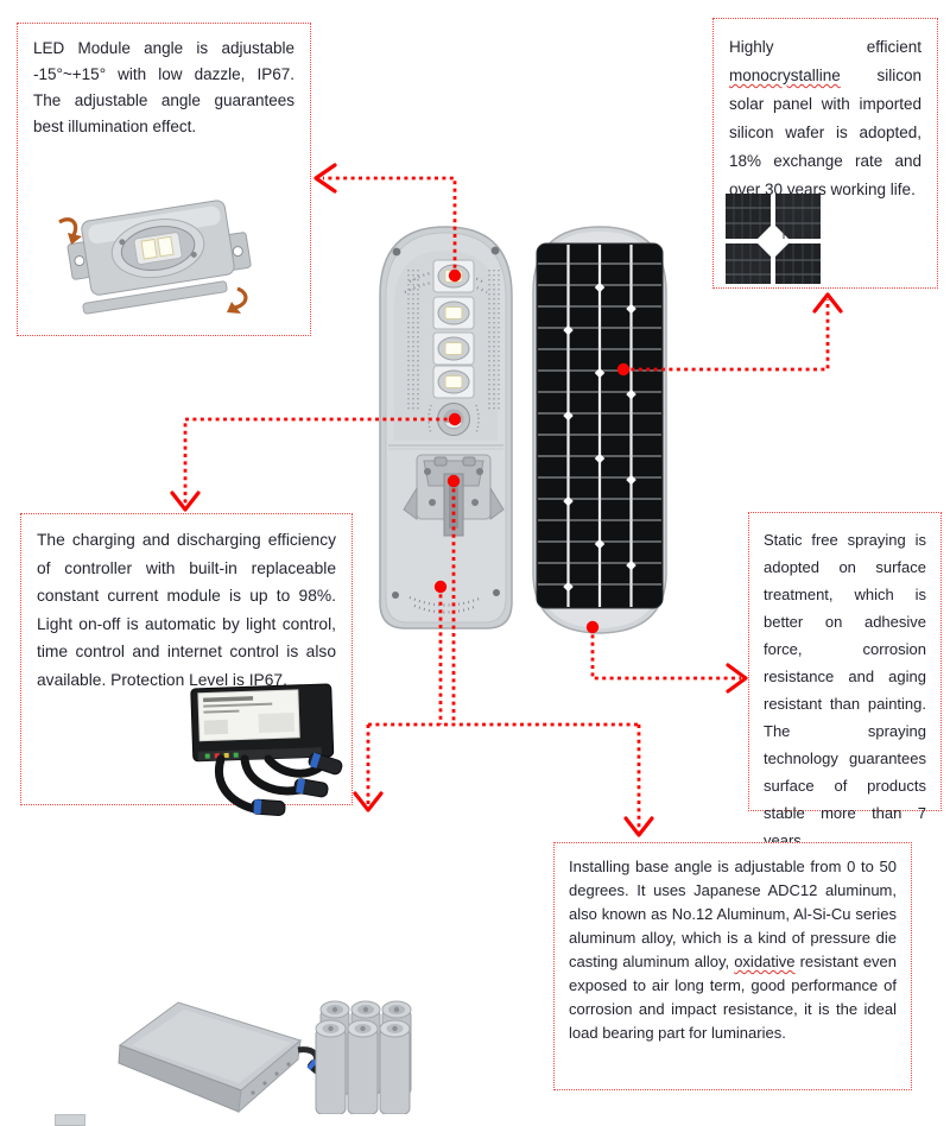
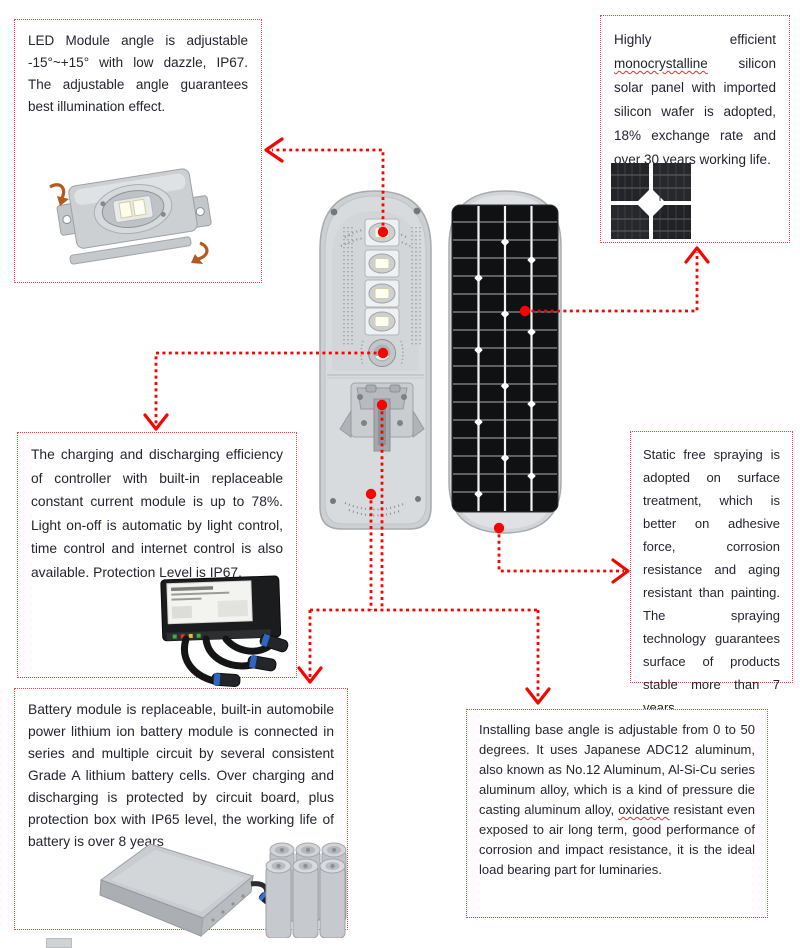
  LED Module angle is adjustable -15°~+15° with low dazzle, IP67. The adjustable angle guarantees best illumination effect.
  Highly efficient monocrystalline silicon solar panel with imported silicon wafer is adopted, 18% exchange rate and over 30 years working life.
- The charging and discharging efficiency of controller with built-in replaceable constant current module is up to 98%. Light on-off is automatic by light control, time control and internet control is also available. Protection Level is IP67.
+ The charging and discharging efficiency of controller with built-in replaceable constant current module is up to 78%. Light on-off is automatic by light control, time control and internet control is also available. Protection Level is IP67.
  Static free spraying is adopted on surface treatment, which is better on adhesive force, corrosion resistance and aging resistant than painting. The spraying technology guarantees surface of products stable more than 7 years.
+ Battery module is replaceable, built-in automobile power lithium ion battery module is connected in series and multiple circuit by several consistent Grade A lithium battery cells. Over charging and discharging is protected by circuit board, plus protection box with IP65 level, the working life of battery is over 8 years
  Installing base angle is adjustable from 0 to 50 degrees. It uses Japanese ADC12 aluminum, also known as No.12 Aluminum, Al-Si-Cu series aluminum alloy, which is a kind of pressure die casting aluminum alloy, oxidative resistant even exposed to air long term, good performance of corrosion and impact resistance, it is the ideal load bearing part for luminaries.
